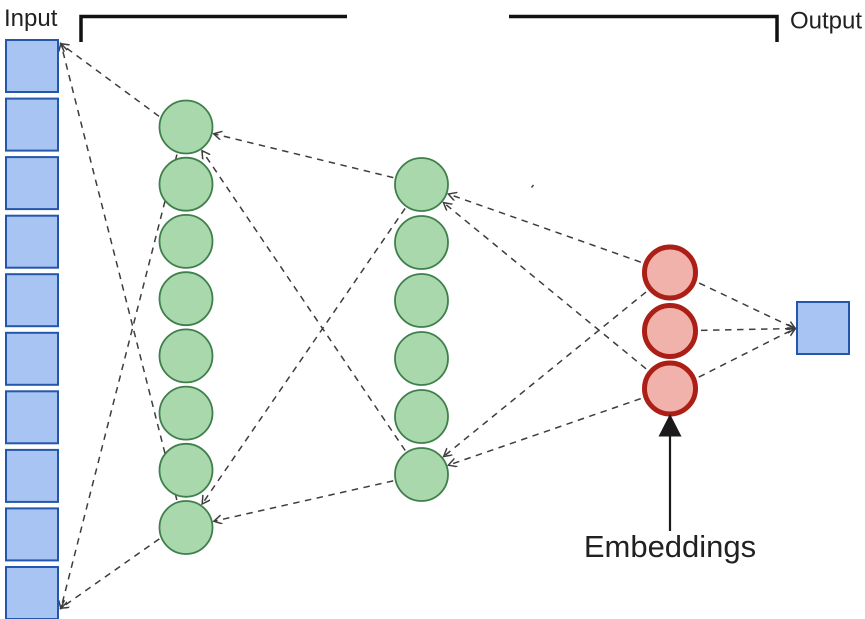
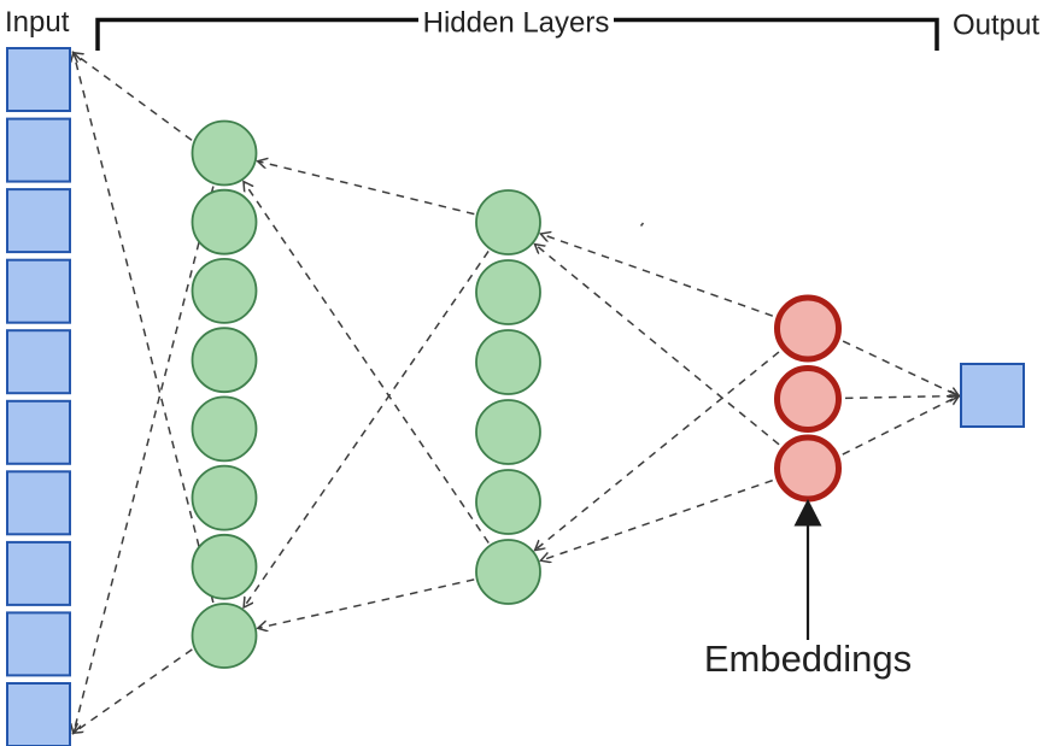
  Input
+ Hidden Layers
  Output
  Embeddings
